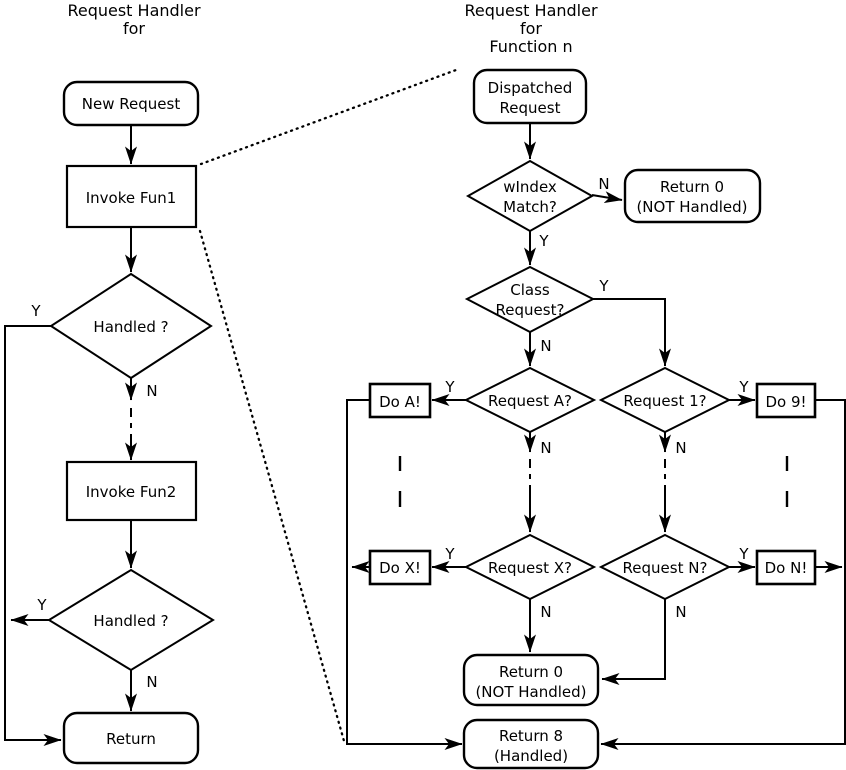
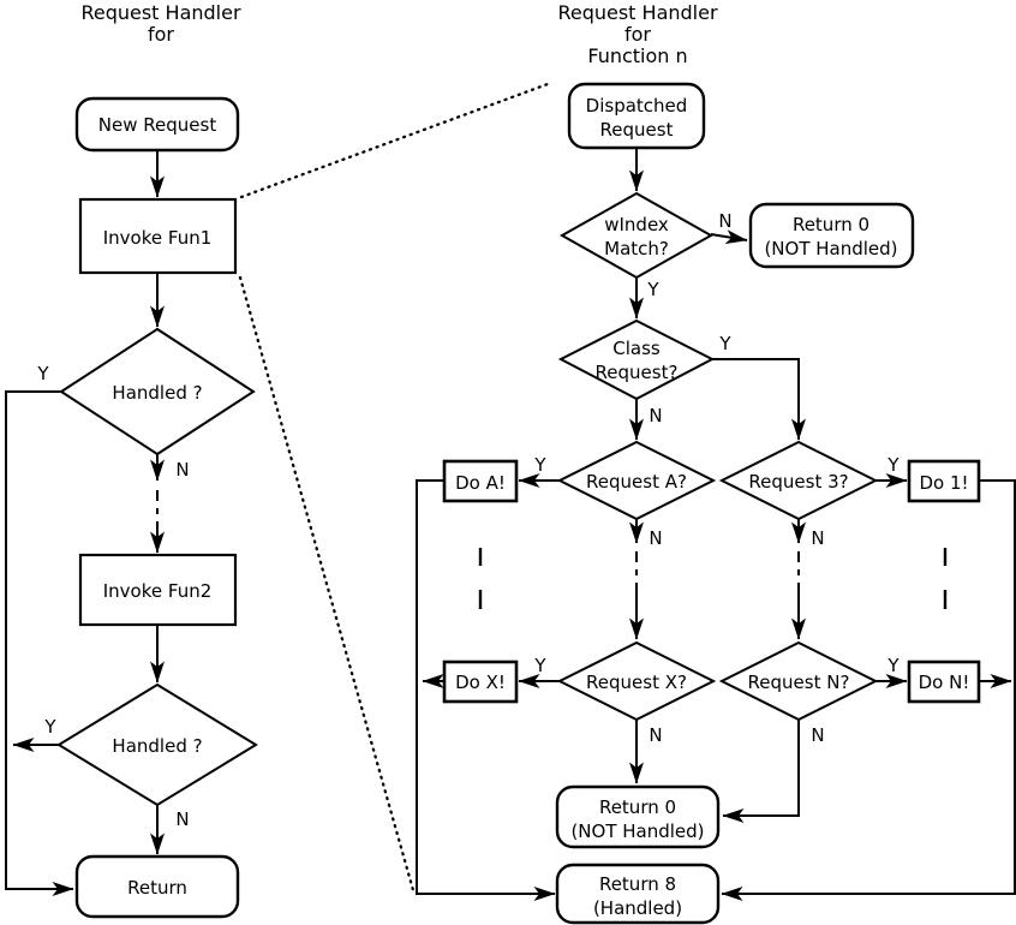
  Request Handler
  for
  New Request
  Invoke Fun1
  Handled ?
  Y
  N
  Invoke Fun2
  Handled ?
  Y
  N
  Return
  Request Handler
  for
  Function n
  Dispatched
  Request
  wIndex
  Match?
  N
  Y
  Return 0
  (NOT Handled)
  Class
  Request?
  Y
  N
  Request A?
  Y
  N
- Request 1?
+ Request 3?
  Y
  N
  Do A!
- Do 9!
+ Do 1!
  Request X?
  Y
  N
  Request N?
  Y
  N
  Do X!
  Do N!
  Return 0
  (NOT Handled)
  Return 8
  (Handled)
